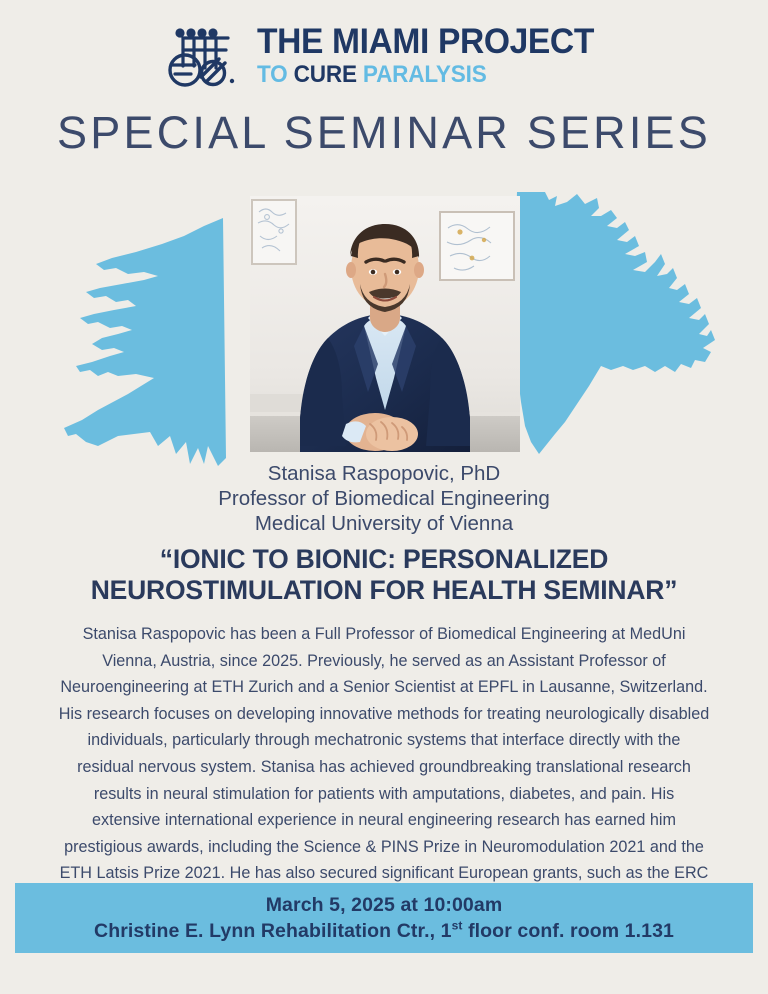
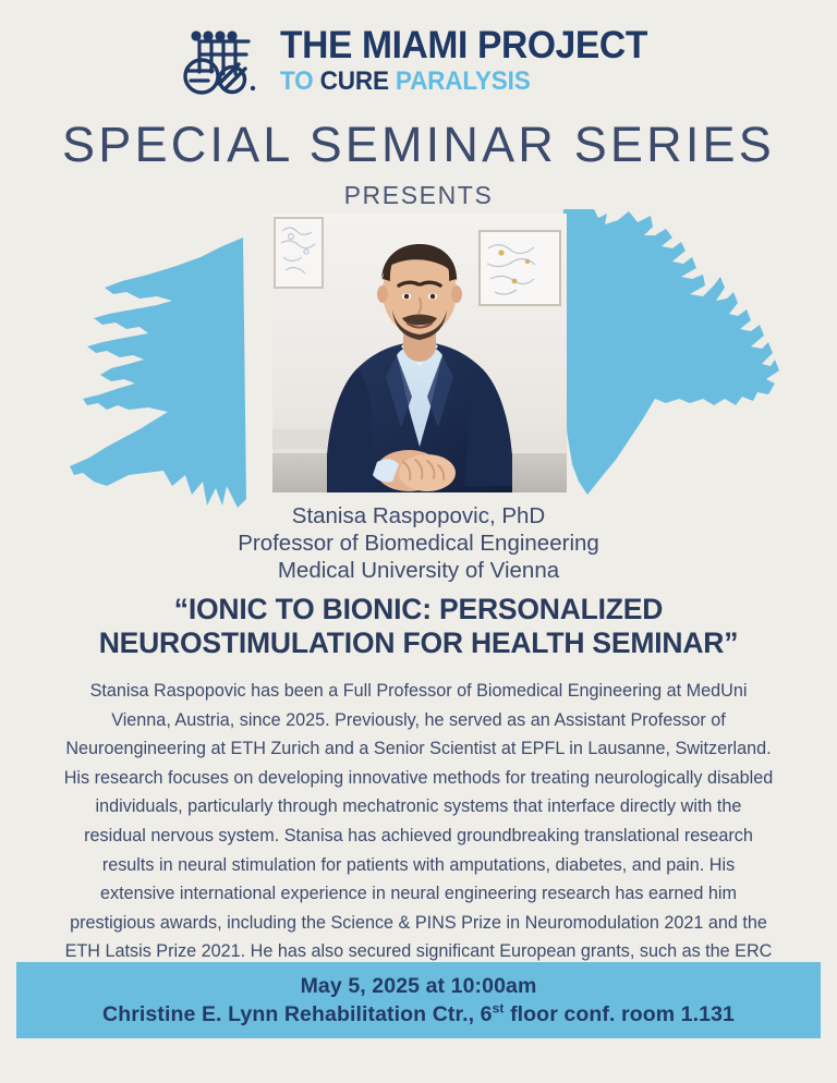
  THE MIAMI PROJECT
  TO CURE PARALYSIS
  SPECIAL SEMINAR SERIES
+ PRESENTS
  Stanisa Raspopovic, PhD
  Professor of Biomedical Engineering
  Medical University of Vienna
  “IONIC TO BIONIC: PERSONALIZED NEUROSTIMULATION FOR HEALTH SEMINAR”
  Stanisa Raspopovic has been a Full Professor of Biomedical Engineering at MedUni Vienna, Austria, since 2025. Previously, he served as an Assistant Professor of Neuroengineering at ETH Zurich and a Senior Scientist at EPFL in Lausanne, Switzerland. His research focuses on developing innovative methods for treating neurologically disabled individuals, particularly through mechatronic systems that interface directly with the residual nervous system. Stanisa has achieved groundbreaking translational research results in neural stimulation for patients with amputations, diabetes, and pain. His extensive international experience in neural engineering research has earned him prestigious awards, including the Science & PINS Prize in Neuromodulation 2021 and the ETH Latsis Prize 2021. He has also secured significant European grants, such as the ERC
- March 5, 2025 at 10:00am
+ May 5, 2025 at 10:00am
- Christine E. Lynn Rehabilitation Ctr., 1st floor conf. room 1.131
+ Christine E. Lynn Rehabilitation Ctr., 6st floor conf. room 1.131
